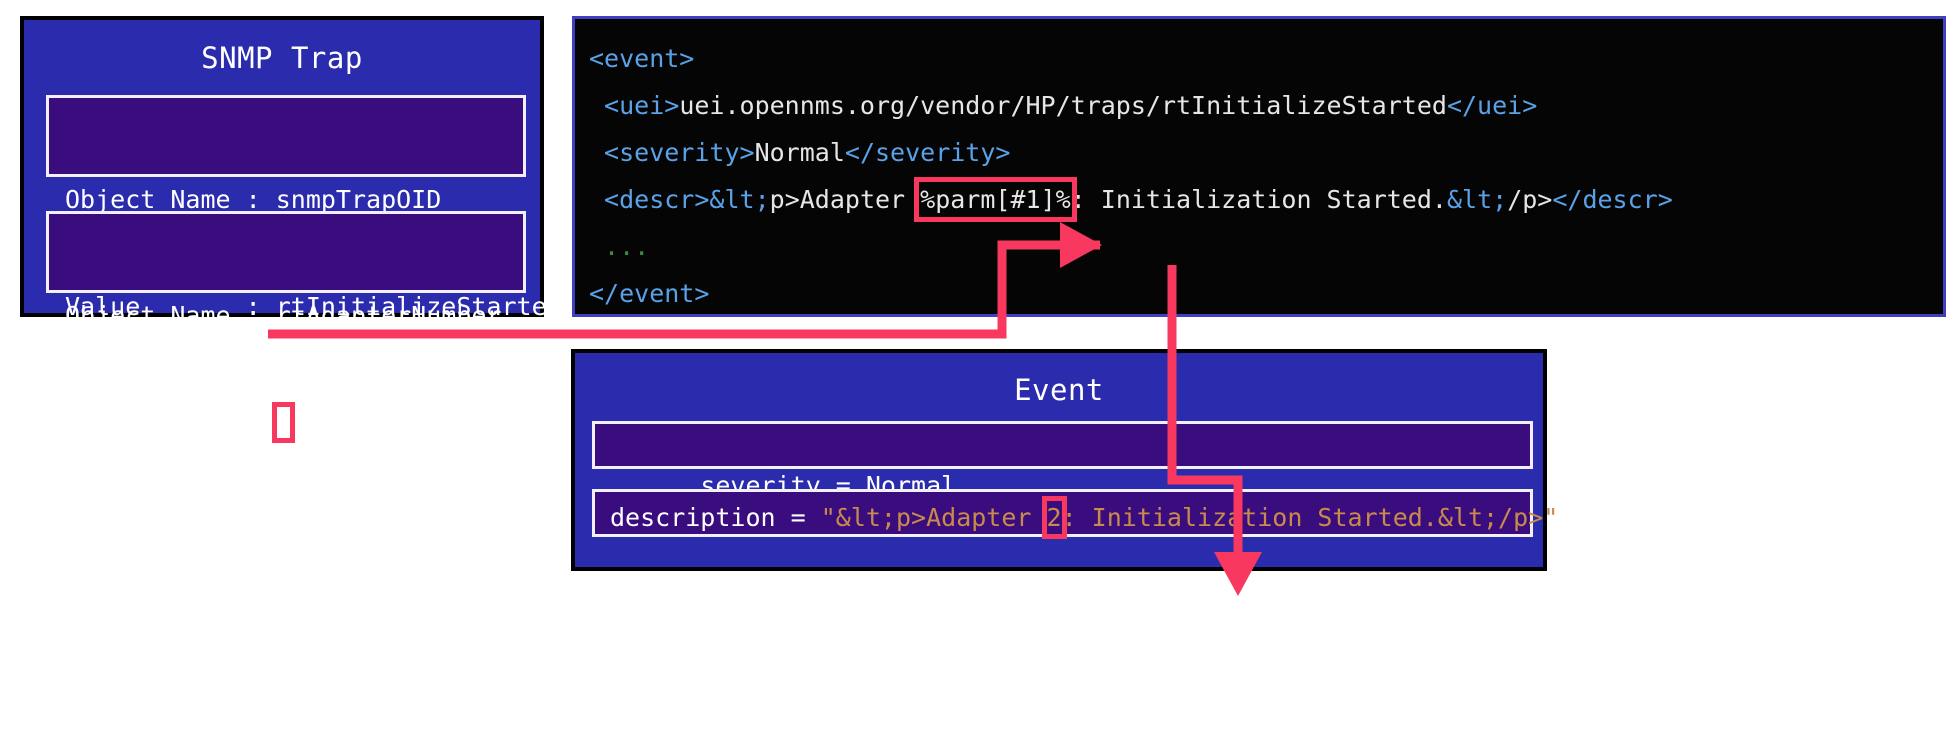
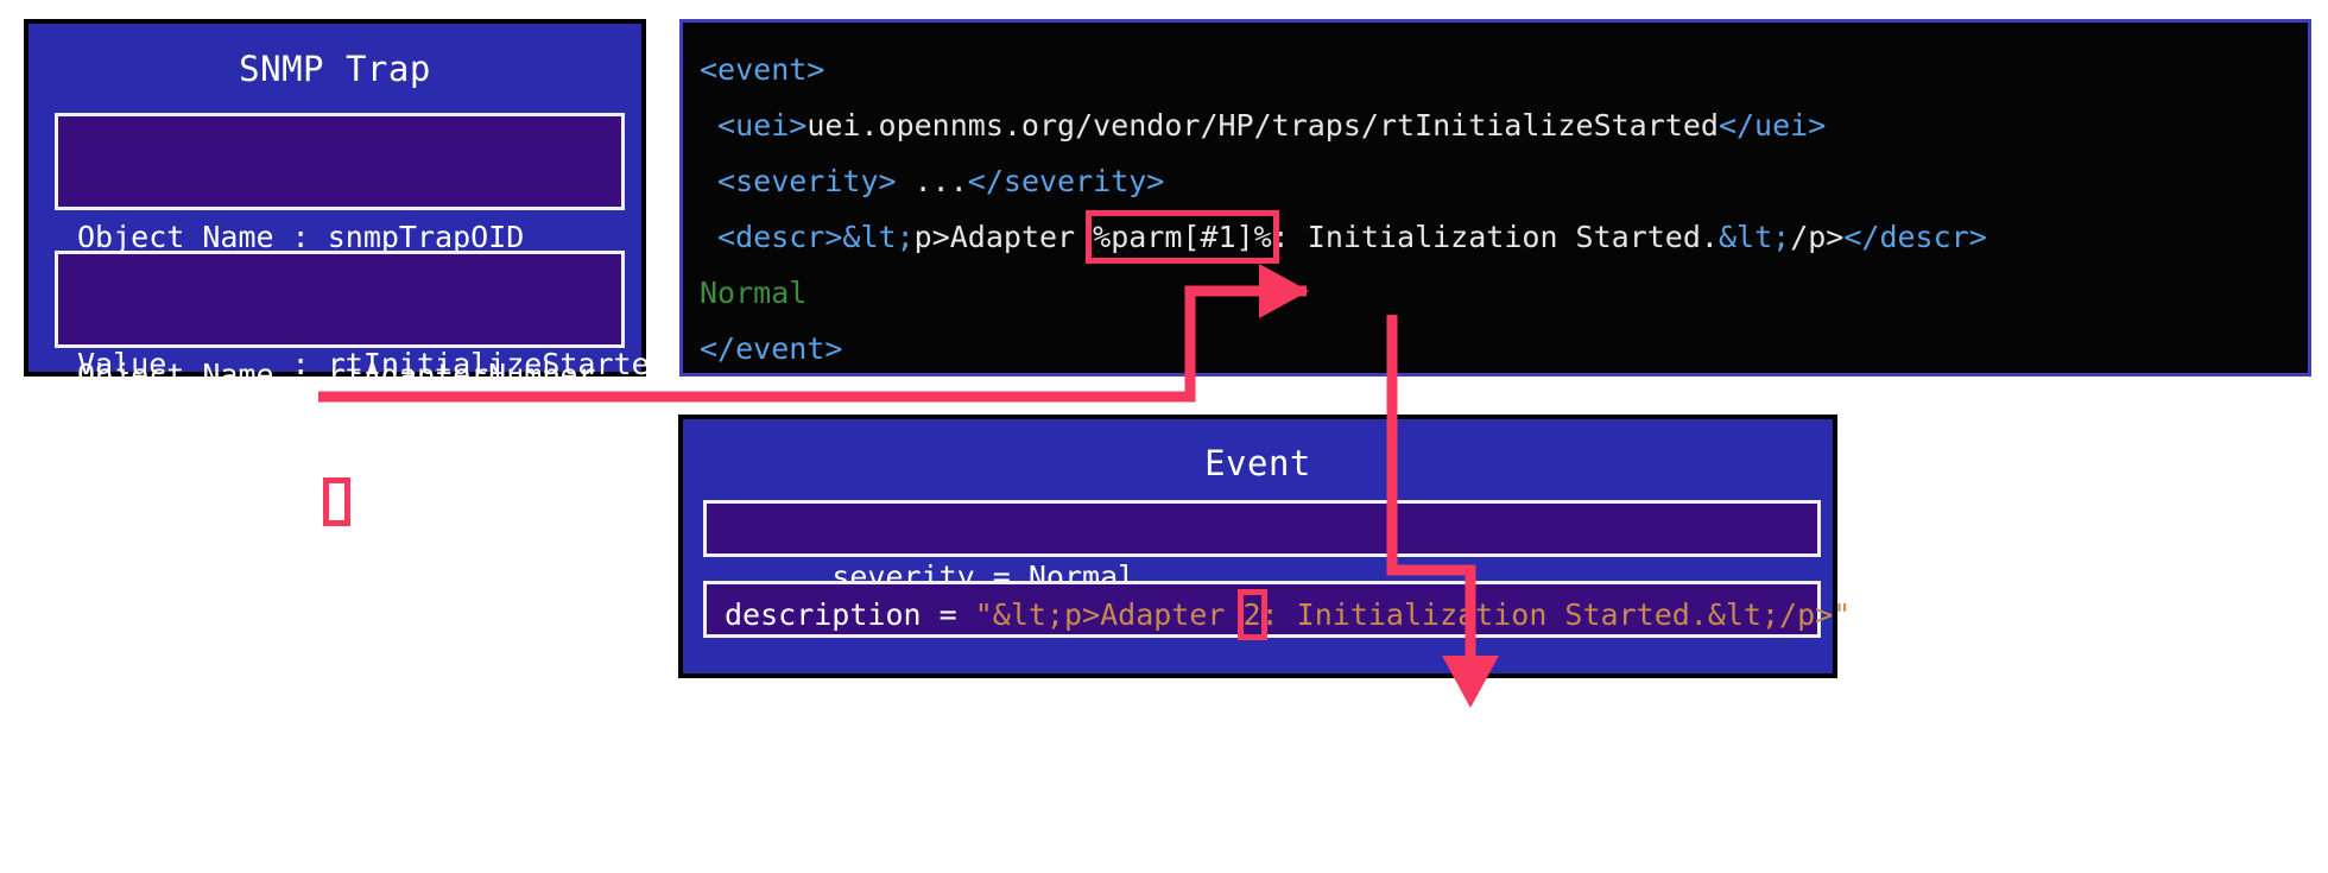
  SNMP Trap
  Object Name : snmpTrapOID
  Value : rtInitializeStar
  Object Name : rtAdapterNumber
  <event>
  <uei>uei.opennms.org/vendor/HP/traps/rtInitializeStarted</uei>
- <severity>Normal</severity>
+ <severity> ...</severity>
  <descr>&lt;p>Adapter %parm[#1]%: Initialization Started.&lt;/p></descr>
- ...
+ Normal
  </event>
  Event
  severity = Normal
  description = "&lt;p>Adapter 2: Initializtion Started.&lt;/p>"
